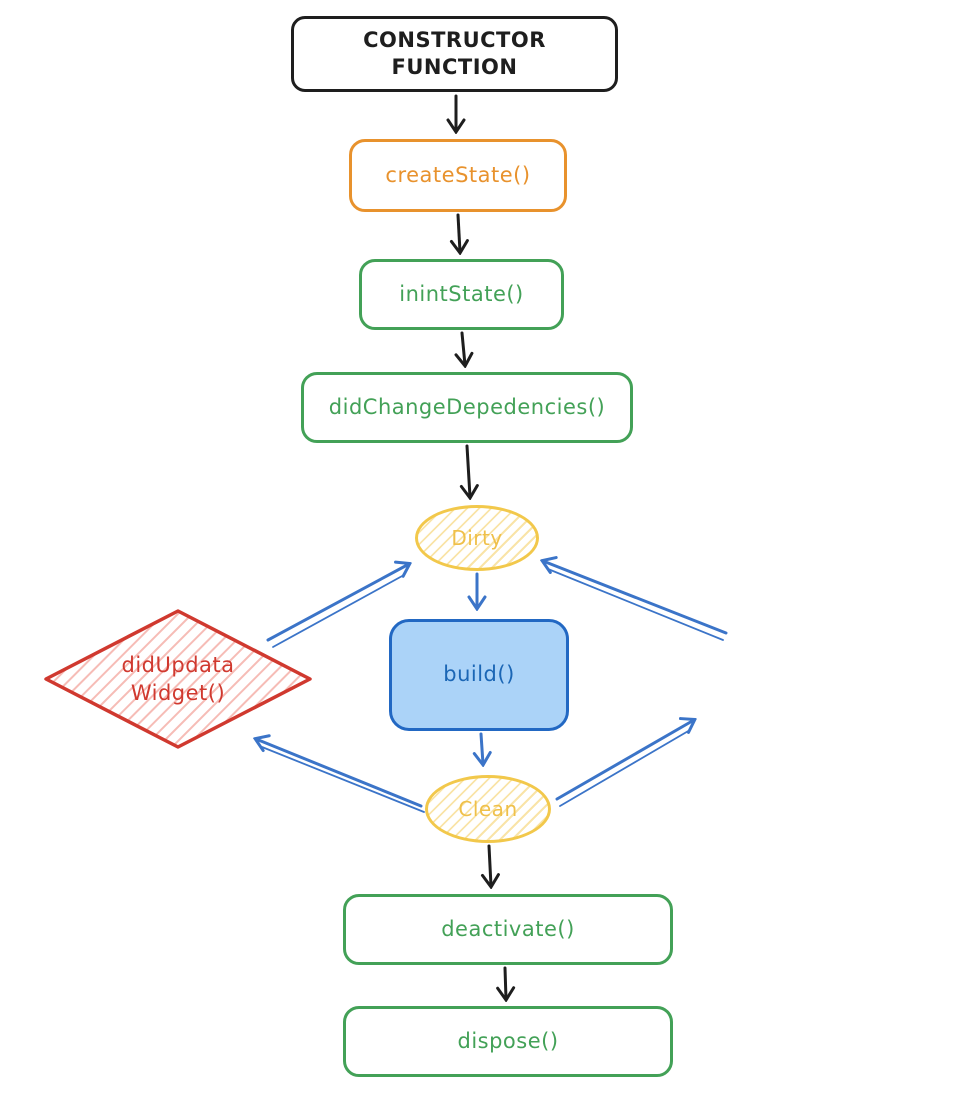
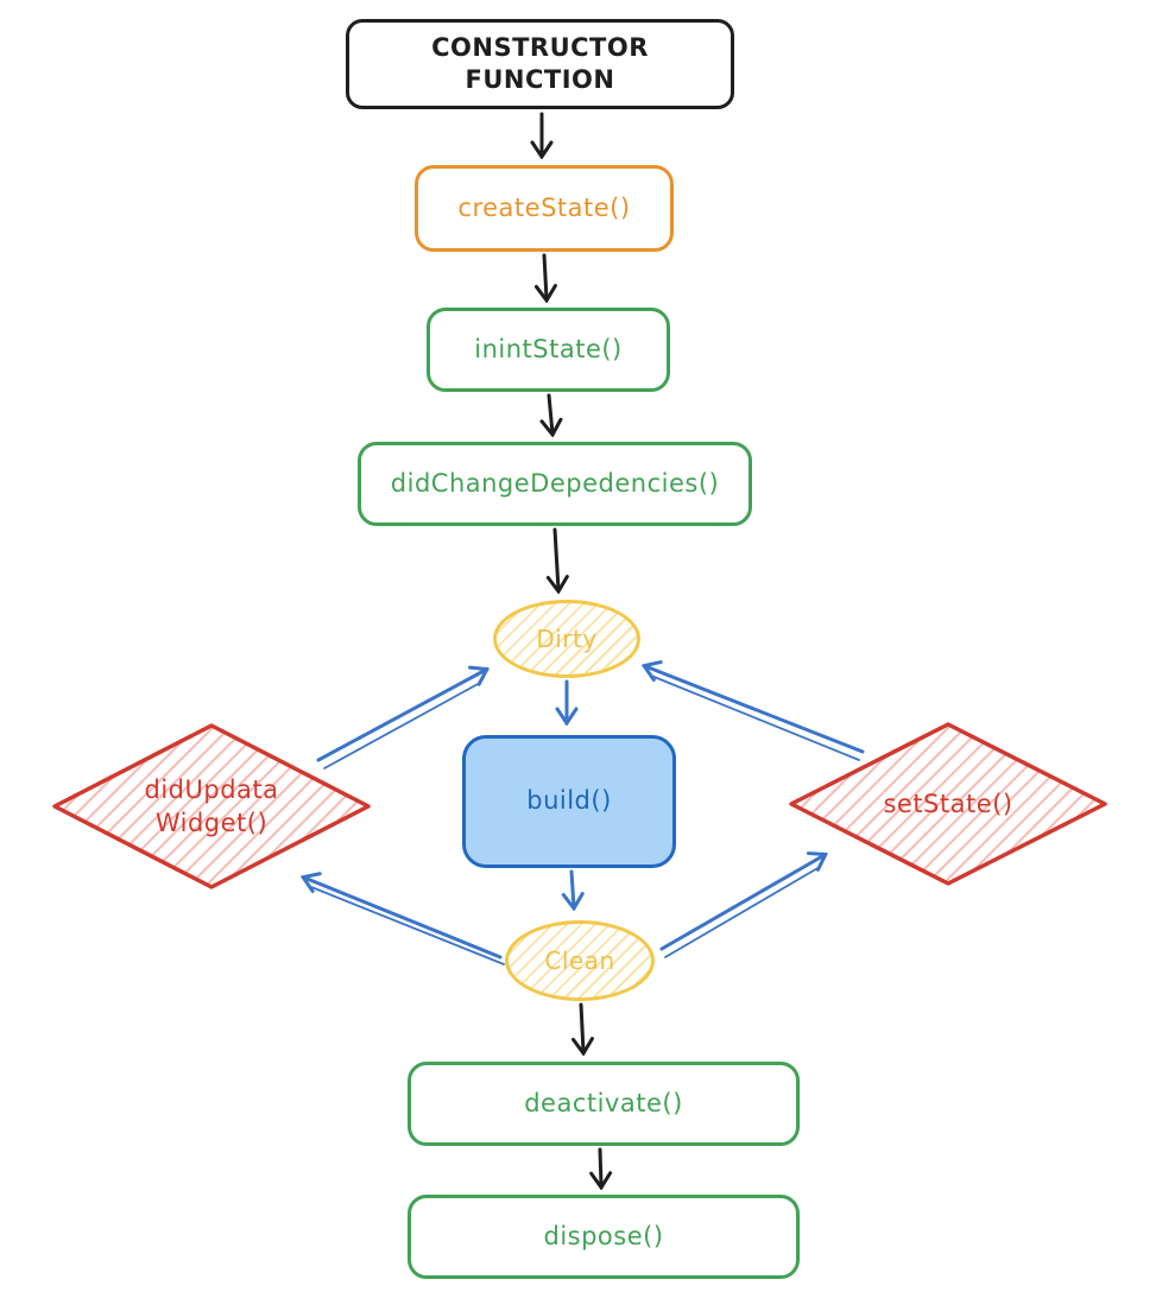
  CONSTRUCTOR
  FUNCTION
  createState()
  inintState()
  didChangeDepedencies()
  Dirty
  build()
  didUpdata
  Widget()
+ setState()
  Clean
  deactivate()
  dispose()
